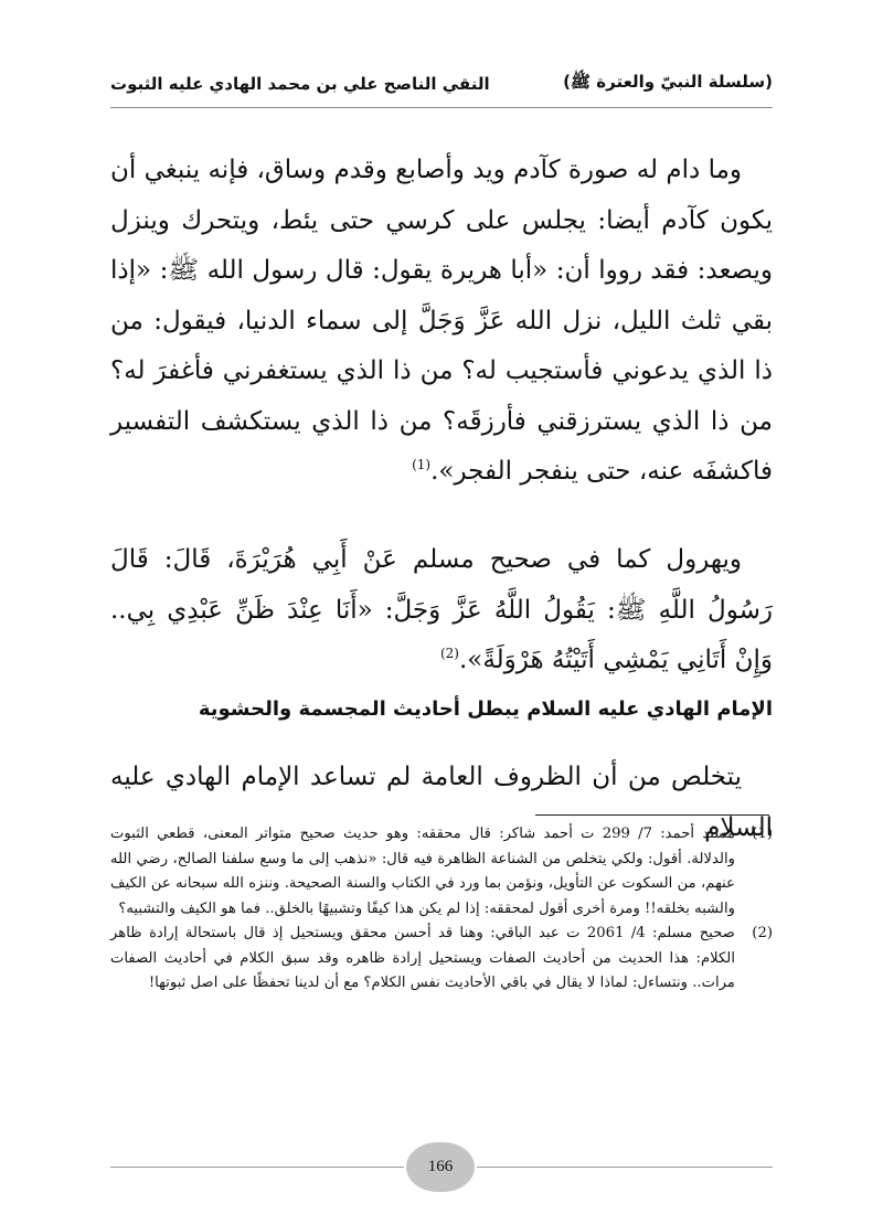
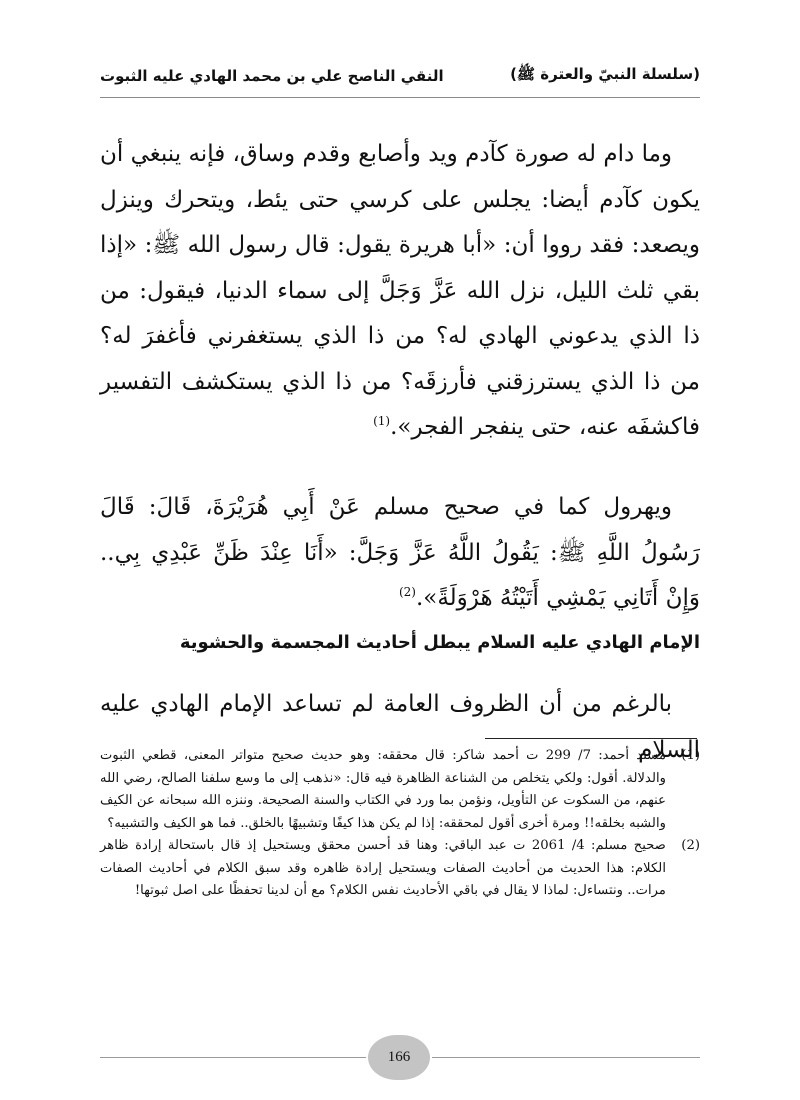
  (سلسلة النبيّ والعترة ﷺ)
  النقي الناصح علي بن محمد الهادي عليه الثبوت
- وما دام له صورة كآدم ويد وأصابع وقدم وساق، فإنه ينبغي أن يكون كآدم أيضا: يجلس على كرسي حتى يئط، ويتحرك وينزل ويصعد: فقد رووا أن: «أبا هريرة يقول: قال رسول الله ﷺ: «إذا بقي ثلث الليل، نزل الله عَزَّ وَجَلَّ إلى سماء الدنيا، فيقول: من ذا الذي يدعوني فأستجيب له؟ من ذا الذي يستغفرني فأغفرَ له؟ من ذا الذي يسترزقني فأرزقَه؟ من ذا الذي يستكشف التفسير فاكشفَه عنه، حتى ينفجر الفجر».(1)
+ وما دام له صورة كآدم ويد وأصابع وقدم وساق، فإنه ينبغي أن يكون كآدم أيضا: يجلس على كرسي حتى يئط، ويتحرك وينزل ويصعد: فقد رووا أن: «أبا هريرة يقول: قال رسول الله ﷺ: «إذا بقي ثلث الليل، نزل الله عَزَّ وَجَلَّ إلى سماء الدنيا، فيقول: من ذا الذي يدعوني الهادي له؟ من ذا الذي يستغفرني فأغفرَ له؟ من ذا الذي يسترزقني فأرزقَه؟ من ذا الذي يستكشف التفسير فاكشفَه عنه، حتى ينفجر الفجر».(1)
  ويهرول كما في صحيح مسلم عَنْ أَبِي هُرَيْرَةَ، قَالَ: قَالَ رَسُولُ اللَّهِ ﷺ: يَقُولُ اللَّهُ عَزَّ وَجَلَّ: «أَنَا عِنْدَ ظَنِّ عَبْدِي بِي.. وَإِنْ أَتَانِي يَمْشِي أَتَيْتُهُ هَرْوَلَةً».(2)
  الإمام الهادي عليه السلام يبطل أحاديث المجسمة والحشوية
- يتخلص من أن الظروف العامة لم تساعد الإمام الهادي عليه السلام
+ بالرغم من أن الظروف العامة لم تساعد الإمام الهادي عليه السلام
  (1)
  مسند أحمد: 7/ 299 ت أحمد شاكر: قال محققه: وهو حديث صحيح متواتر المعنى، قطعي الثبوت والدلالة. أقول: ولكي يتخلص من الشناعة الظاهرة فيه قال: «نذهب إلى ما وسع سلفنا الصالح، رضي الله عنهم، من السكوت عن التأويل، ونؤمن بما ورد في الكتاب والسنة الصحيحة. وننزه الله سبحانه عن الكيف والشبه بخلقه!! ومرة أخرى أقول لمحققه: إذا لم يكن هذا كيفًا وتشبيهًا بالخلق.. فما هو الكيف والتشبيه؟
  (2)
  صحيح مسلم: 4/ 2061 ت عبد الباقي: وهنا قد أحسن محقق ويستحيل إذ قال باستحالة إرادة ظاهر الكلام: هذا الحديث من أحاديث الصفات ويستحيل إرادة ظاهره وقد سبق الكلام في أحاديث الصفات مرات.. ونتساءل: لماذا لا يقال في باقي الأحاديث نفس الكلام؟ مع أن لدينا تحفظًا على اصل ثبوتها!
  166
